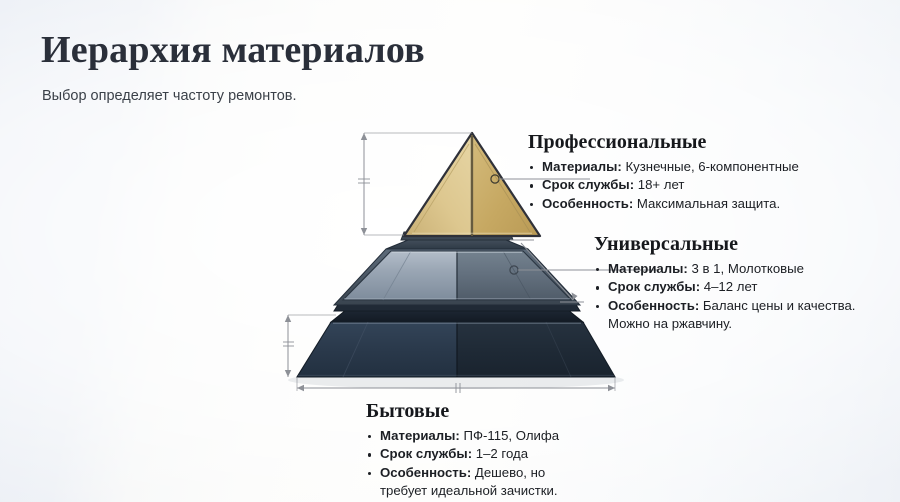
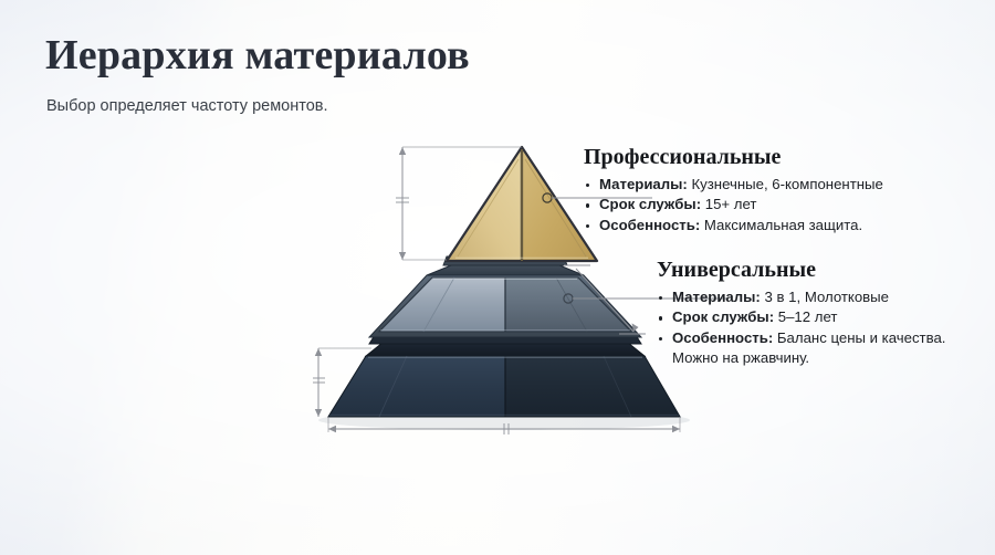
  Иерархия материалов
  Выбор определяет частоту ремонтов.
  Профессиональные
  Материалы: Кузнечные, 6-компонентные
- Срок службы: 18+ лет
+ Срок службы: 15+ лет
  Особенность: Максимальная защита.
  Универсальные
  Материалы: 3 в 1, Молотковые
- Срок службы: 4–12 лет
+ Срок службы: 5–12 лет
  Особенность: Баланс цены и качества.
  Можно на ржавчину.
- Бытовые
- Материалы: ПФ-115, Олифа
- Срок службы: 1–2 года
- Особенность: Дешево, но
- требует идеальной зачистки.
